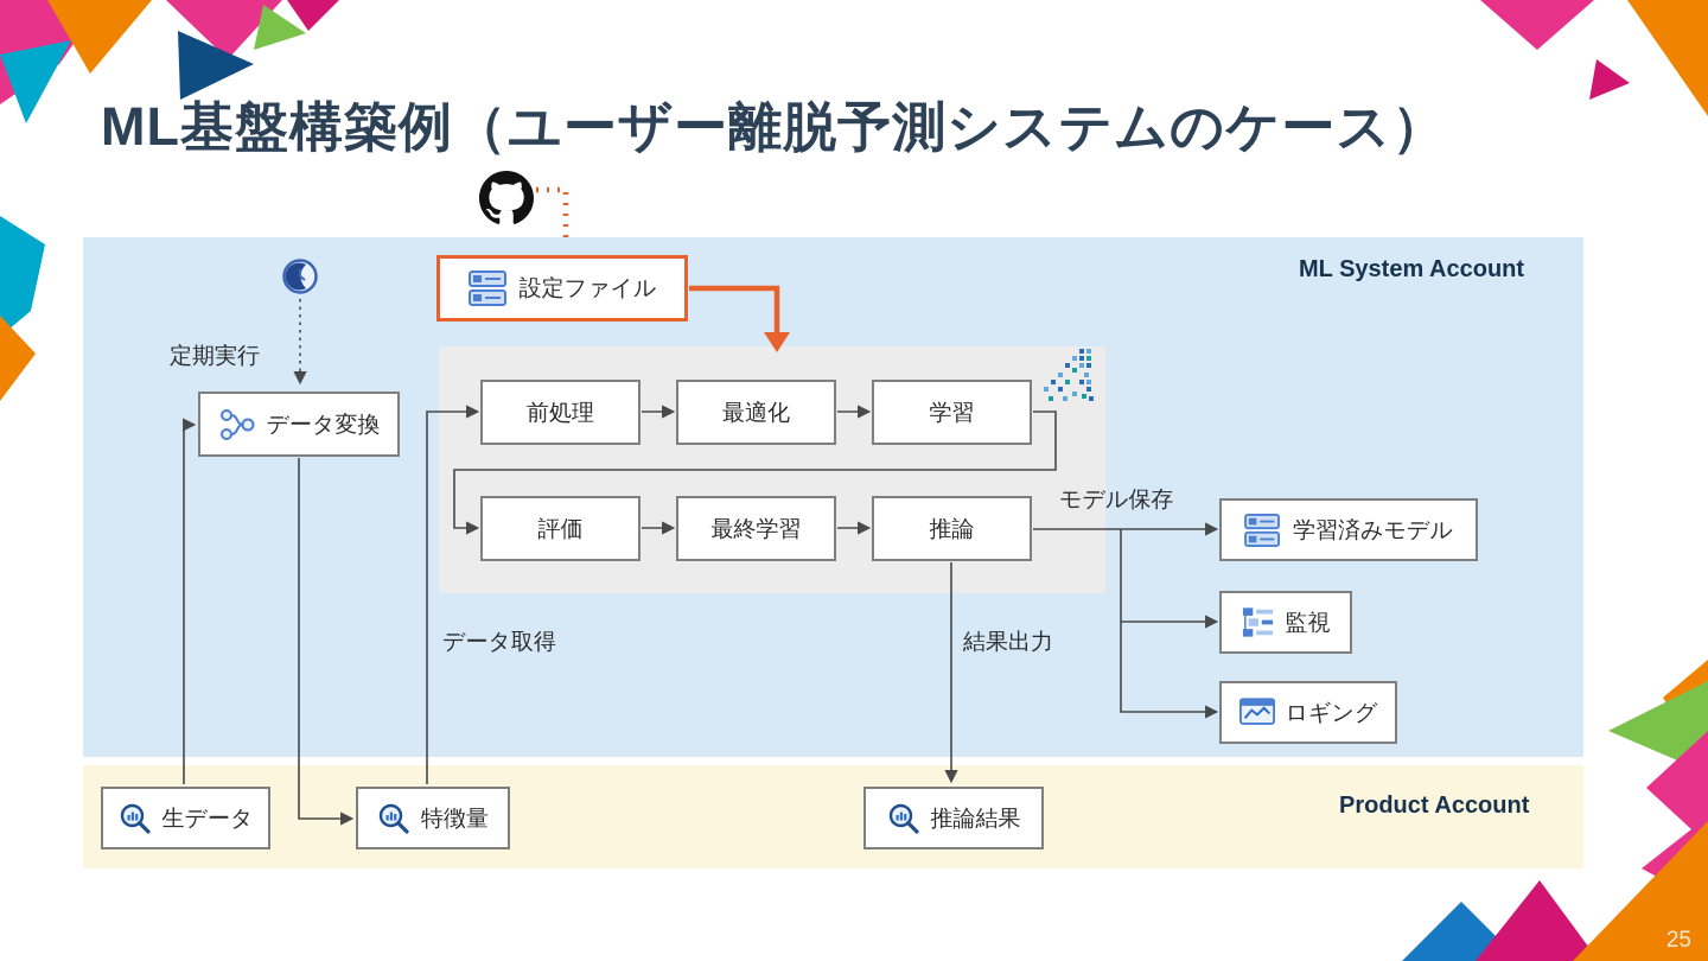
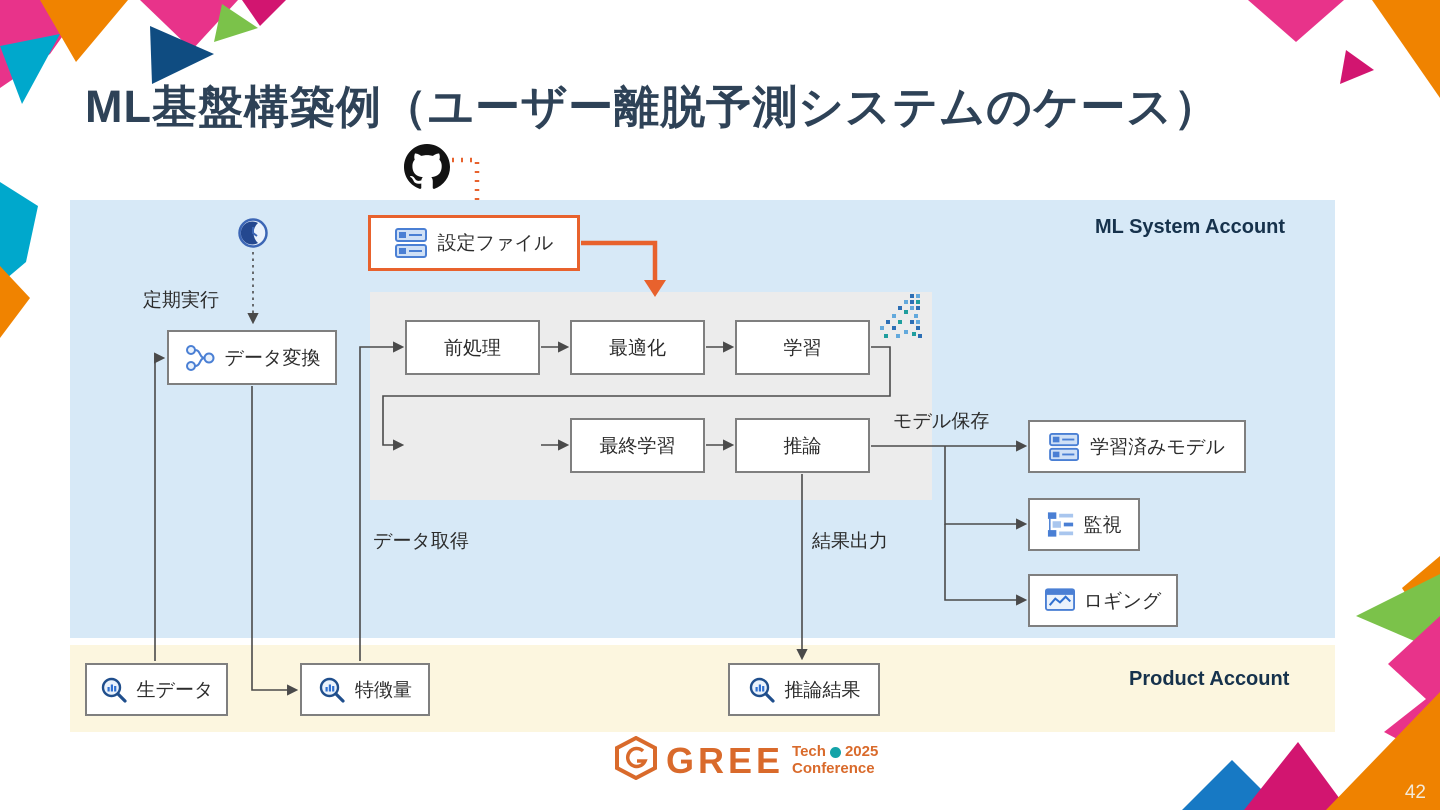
  ML基盤構築例（ユーザー離脱予測システムのケース）
  ML System Account
  Product Account
  設定ファイル
  データ変換
  前処理
  最適化
  学習
- 評価
  最終学習
  推論
  学習済みモデル
  監視
  ロギング
  生データ
  特徴量
  推論結果
  定期実行
  モデル保存
  データ取得
  結果出力
+ GREE
+ Tech
+ 2025
+ Conference
- 25
+ 42
